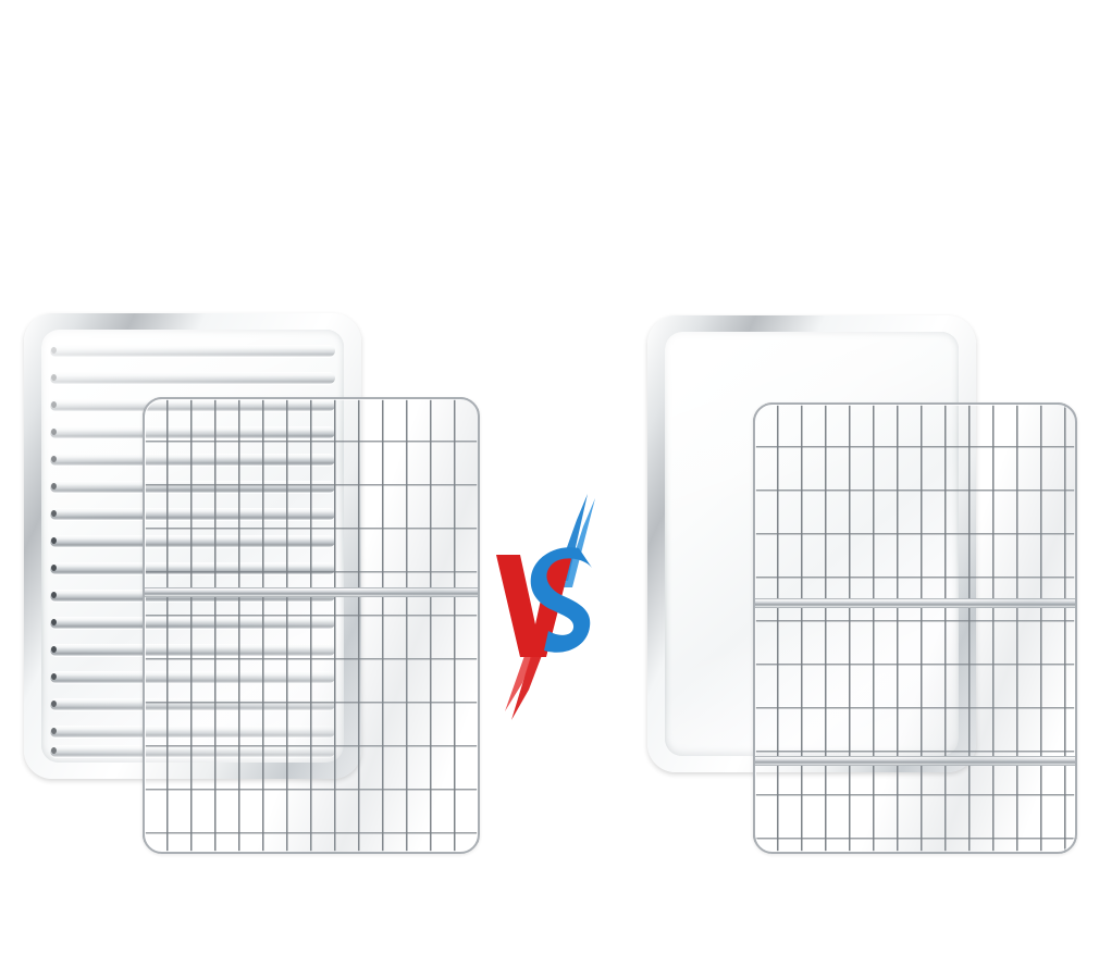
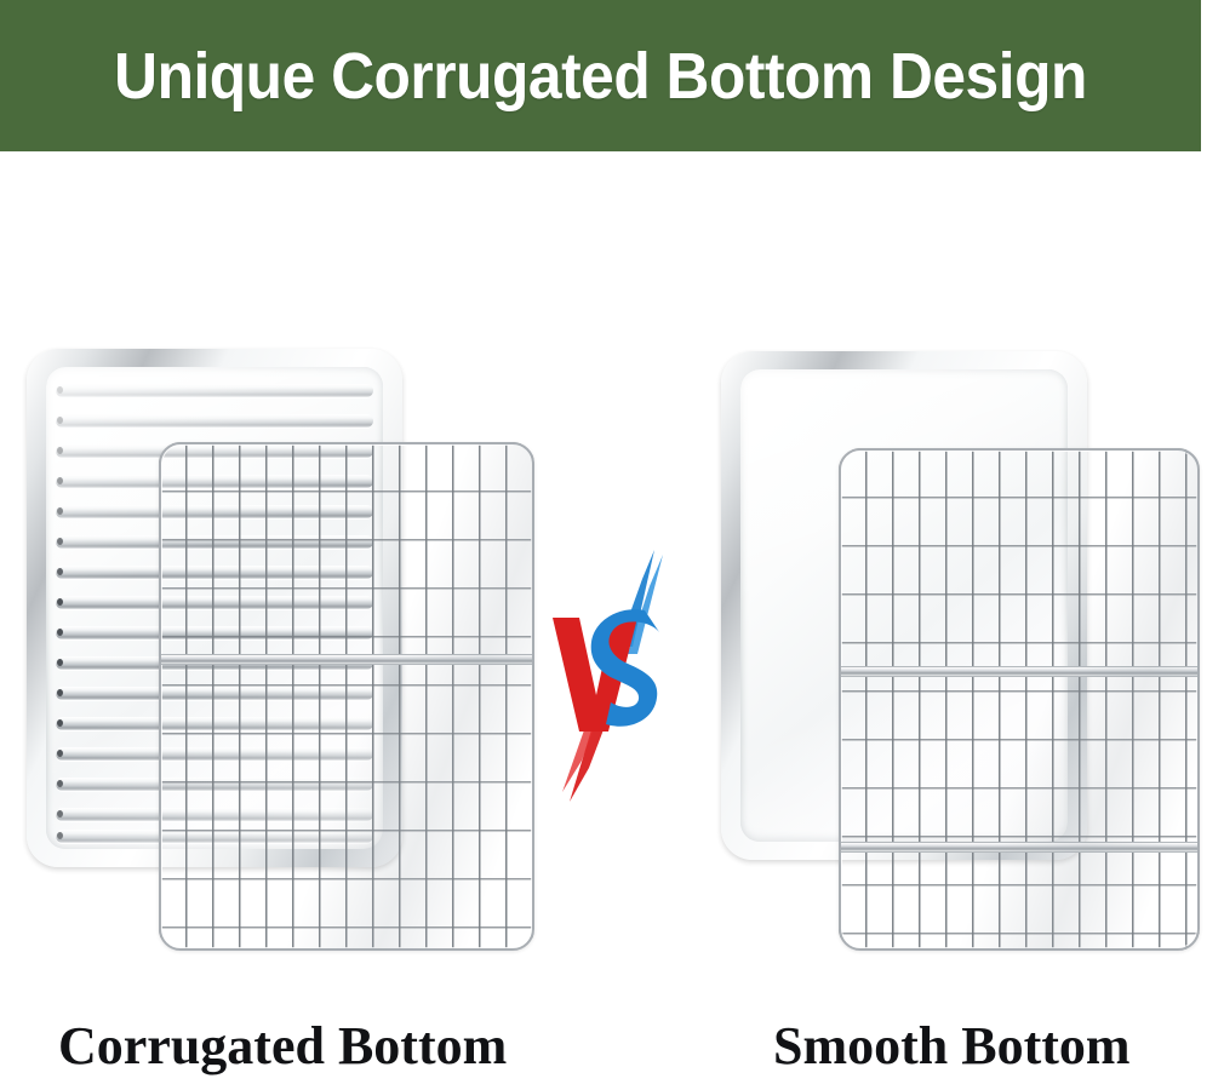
+ Unique Corrugated Bottom Design
+ Corrugated Bottom
+ Smooth Bottom
